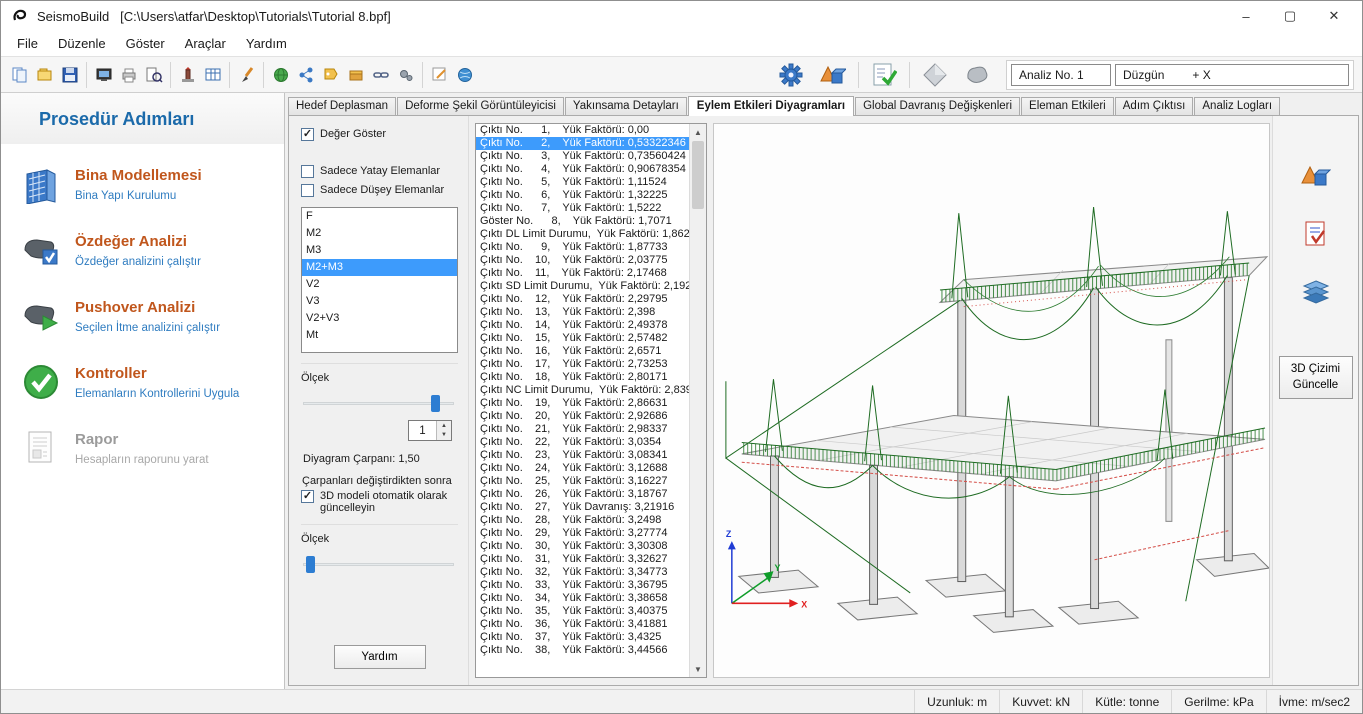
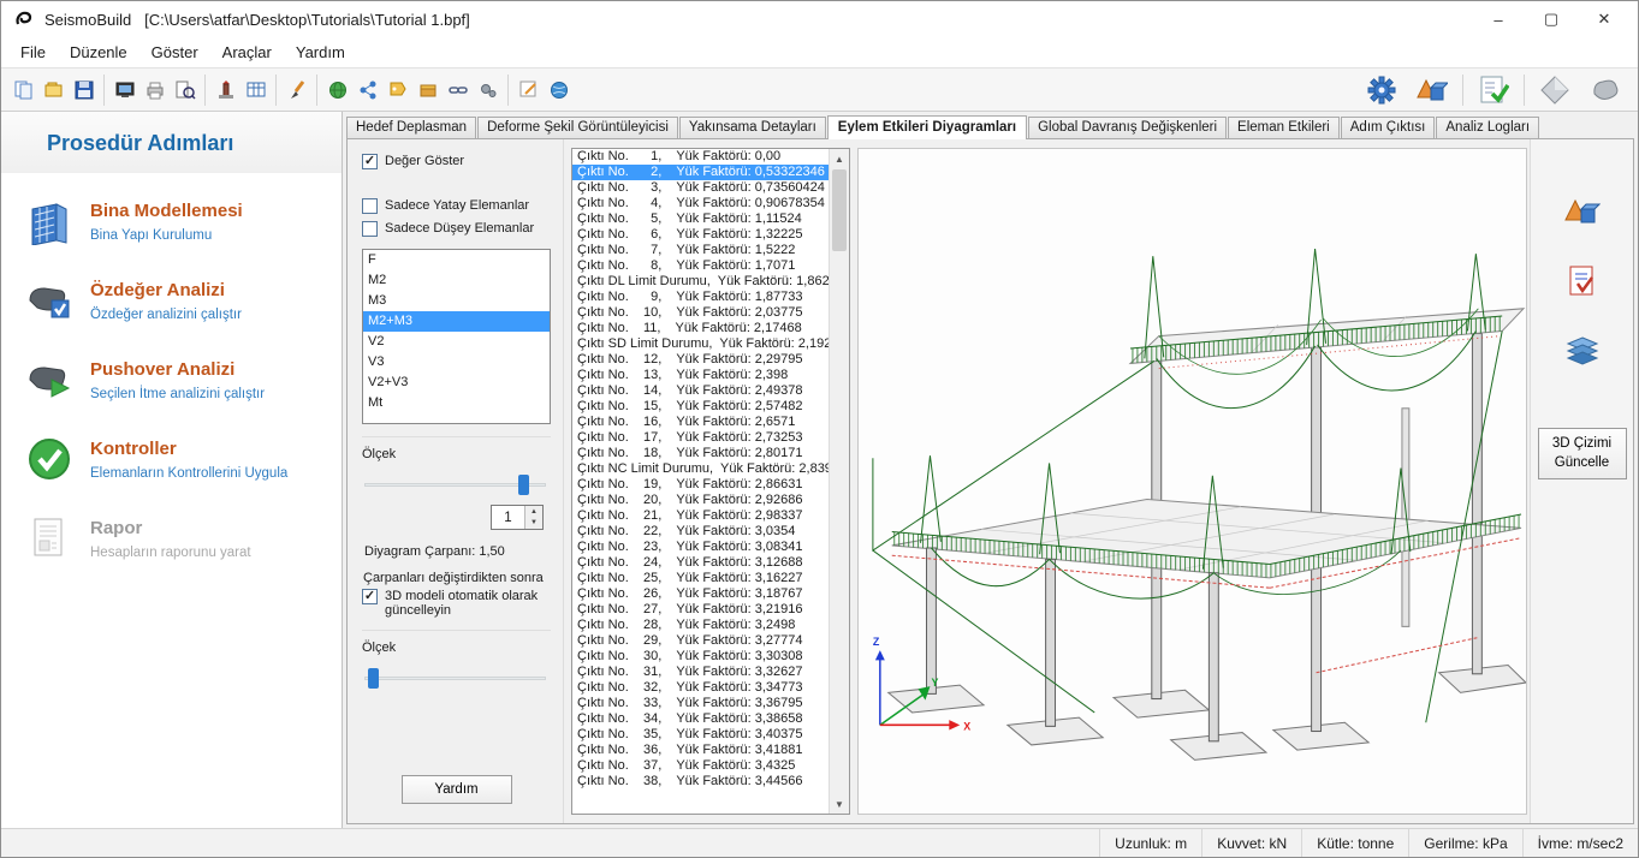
- SeismoBuild [C:\Users\atfar\Desktop\Tutorials\Tutorial 8.bpf]
+ SeismoBuild [C:\Users\atfar\Desktop\Tutorials\Tutorial 1.bpf]
  –
  ▢
  ✕
  File
  Düzenle
  Göster
  Araçlar
  Yardım
- Analiz No. 1
- Düzgün
- + X
  Prosedür Adımları
  Bina Modellemesi
  Bina Yapı Kurulumu
  Özdeğer Analizi
  Özdeğer analizini çalıştır
  Pushover Analizi
  Seçilen İtme analizini çalıştır
  Kontroller
  Elemanların Kontrollerini Uygula
  Rapor
  Hesapların raporunu yarat
  Hedef Deplasman
  Deforme Şekil Görüntüleyicisi
  Yakınsama Detayları
  Eylem Etkileri Diyagramları
  Global Davranış Değişkenleri
  Eleman Etkileri
  Adım Çıktısı
  Analiz Logları
  ✓
  Değer Göster
  Sadece Yatay Elemanlar
  Sadece Düşey Elemanlar
  F
  M2
  M3
  M2+M3
  V2
  V3
  V2+V3
  Mt
  Ölçek
  1
  Diyagram Çarpanı: 1,50
  Çarpanları değiştirdikten sonra
  ✓
  3D modeli otomatik olarak güncelleyin
  Ölçek
  Yardım
  Çıktı No. 1, Yük Faktörü: 0,00
  Çıktı No. 2, Yük Faktörü: 0,53322346
  Çıktı No. 3, Yük Faktörü: 0,73560424
  Çıktı No. 4, Yük Faktörü: 0,90678354
  Çıktı No. 5, Yük Faktörü: 1,11524
  Çıktı No. 6, Yük Faktörü: 1,32225
  Çıktı No. 7, Yük Faktörü: 1,5222
- Göster No. 8, Yük Faktörü: 1,7071
+ Çıktı No. 8, Yük Faktörü: 1,7071
  Çıktı DL Limit Durumu, Yük Faktörü: 1,862
  Çıktı No. 9, Yük Faktörü: 1,87733
  Çıktı No. 10, Yük Faktörü: 2,03775
  Çıktı No. 11, Yük Faktörü: 2,17468
  Çıktı SD Limit Durumu, Yük Faktörü: 2,19
  Çıktı No. 12, Yük Faktörü: 2,29795
  Çıktı No. 13, Yük Faktörü: 2,398
  Çıktı No. 14, Yük Faktörü: 2,49378
  Çıktı No. 15, Yük Faktörü: 2,57482
  Çıktı No. 16, Yük Faktörü: 2,6571
  Çıktı No. 17, Yük Faktörü: 2,73253
  Çıktı No. 18, Yük Faktörü: 2,80171
  Çıktı NC Limit Durumu, Yük Faktörü: 2,83
  Çıktı No. 19, Yük Faktörü: 2,86631
  Çıktı No. 20, Yük Faktörü: 2,92686
  Çıktı No. 21, Yük Faktörü: 2,98337
  Çıktı No. 22, Yük Faktörü: 3,0354
  Çıktı No. 23, Yük Faktörü: 3,08341
  Çıktı No. 24, Yük Faktörü: 3,12688
  Çıktı No. 25, Yük Faktörü: 3,16227
  Çıktı No. 26, Yük Faktörü: 3,18767
- Çıktı No. 27, Yük Davranış: 3,21916
+ Çıktı No. 27, Yük Faktörü: 3,21916
  Çıktı No. 28, Yük Faktörü: 3,2498
  Çıktı No. 29, Yük Faktörü: 3,27774
  Çıktı No. 30, Yük Faktörü: 3,30308
  Çıktı No. 31, Yük Faktörü: 3,32627
  Çıktı No. 32, Yük Faktörü: 3,34773
  Çıktı No. 33, Yük Faktörü: 3,36795
  Çıktı No. 34, Yük Faktörü: 3,38658
  Çıktı No. 35, Yük Faktörü: 3,40375
  Çıktı No. 36, Yük Faktörü: 3,41881
  Çıktı No. 37, Yük Faktörü: 3,4325
  Çıktı No. 38, Yük Faktörü: 3,44566
  ▲
  ▼
  Z
  Y
  X
  3D Çizimi Güncelle
  Uzunluk: m
  Kuvvet: kN
  Kütle: tonne
  Gerilme: kPa
  İvme: m/sec2
